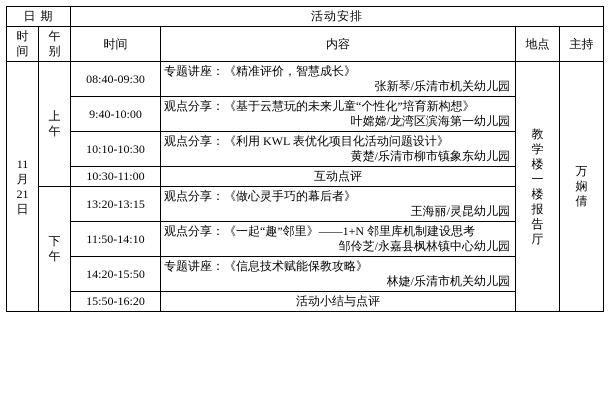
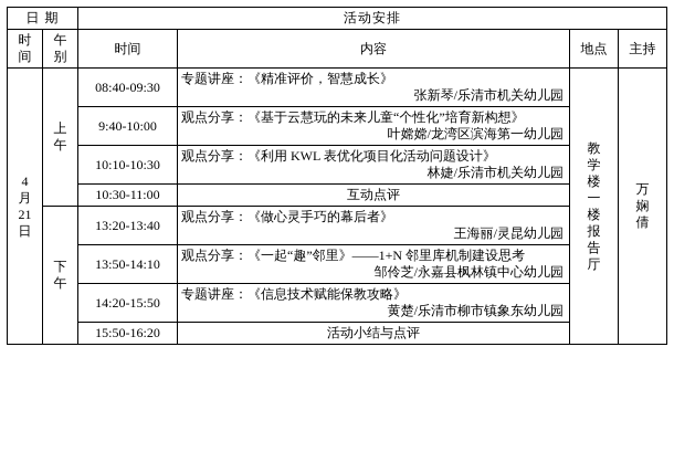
  日 期	活动安排
  时 间	午 别	时间	内容	地点	主持
- 11 月 21 日	上 午	08:40-09:30	专题讲座：《精准评价，智慧成长》 张新琴/乐清市机关幼儿园	教 学 楼 一 楼 报 告 厅	万 娴 倩
+ 4 月 21 日	上 午	08:40-09:30	专题讲座：《精准评价，智慧成长》 张新琴/乐清市机关幼儿园	教 学 楼 一 楼 报 告 厅	万 娴 倩
  9:40-10:00	观点分享：《基于云慧玩的未来儿童“个性化”培育新构想》 叶嫦嫦/龙湾区滨海第一幼儿园
- 10:10-10:30	观点分享：《利用 KWL 表优化项目化活动问题设计》 黄楚/乐清市柳市镇象东幼儿园
+ 10:10-10:30	观点分享：《利用 KWL 表优化项目化活动问题设计》 林婕/乐清市机关幼儿园
  10:30-11:00	互动点评
- 下 午	13:20-13:15	观点分享：《做心灵手巧的幕后者》 王海丽/灵昆幼儿园
+ 下 午	13:20-13:40	观点分享：《做心灵手巧的幕后者》 王海丽/灵昆幼儿园
- 11:50-14:10	观点分享：《一起“趣”邻里》——1+N 邻里库机制建设思考 邹伶芝/永嘉县枫林镇中心幼儿园
+ 13:50-14:10	观点分享：《一起“趣”邻里》——1+N 邻里库机制建设思考 邹伶芝/永嘉县枫林镇中心幼儿园
- 14:20-15:50	专题讲座：《信息技术赋能保教攻略》 林婕/乐清市机关幼儿园
+ 14:20-15:50	专题讲座：《信息技术赋能保教攻略》 黄楚/乐清市柳市镇象东幼儿园
  15:50-16:20	活动小结与点评
